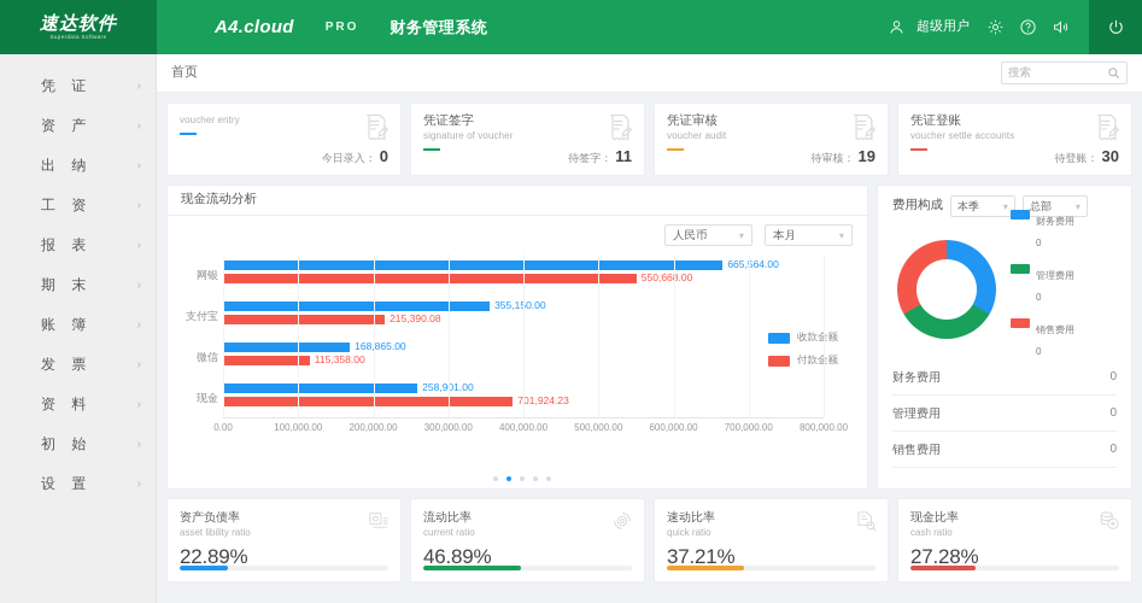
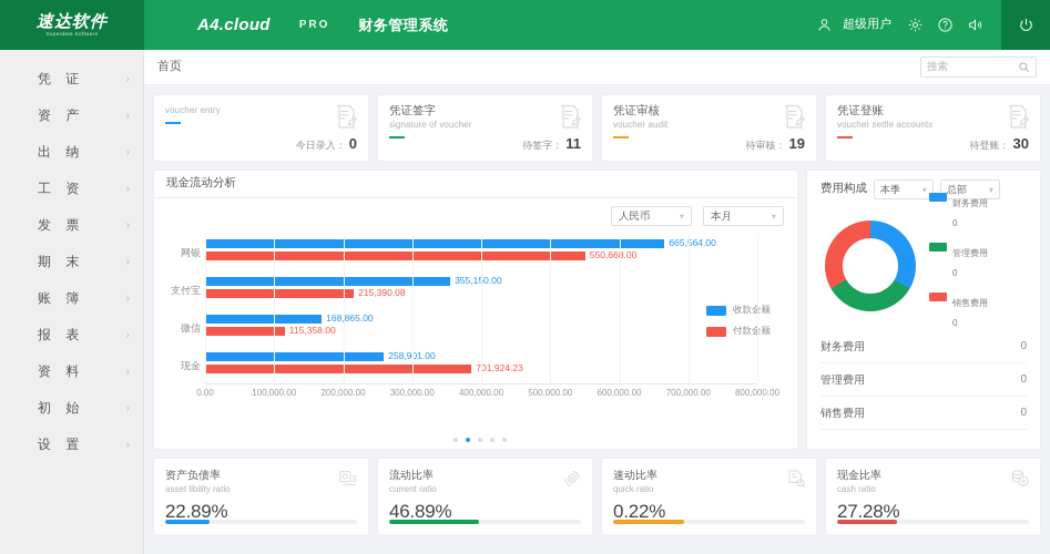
  速达软件
  A4.cloud
  PRO
  财务管理系统
  超级用户
  凭 证
  ›
  资 产
  ›
  出 纳
  ›
  工 资
  ›
- 报 表
+ 发 票
  ›
  期 末
  ›
  账 簿
  ›
- 发 票
+ 报 表
  ›
  资 料
  ›
  初 始
  ›
  设 置
  ›
  首页
  搜索
  voucher entry
  今日录入：
  0
  凭证签字
  signature of voucher
  待签字：
  11
  凭证审核
  voucher audit
  待审核：
  19
  凭证登账
  voucher settle accounts
  待登账：
  30
  现金流动分析
  人民币
  ▾
  本月
  ▾
  网银
  665,564.00
  550,668.00
  支付宝
  355,10.00
  215,390.08
  微信
  168865.00
  115,358.00
  现金
  258,901.00
  701,924.23
  0.00
  100,000.00
  200,000.00
  300,000.00
  400,000.00
  500,000.00
  600,000.00
  700,000.00
  800,000.00
  收款额
  付款额
  费用构成
  本季
  ▾
  总部
  ▾
  财务费用
  0
  管理费用
  0
  销售费用
  0
  财务费用
  0
  管理费用
  0
  销售费用
  0
  资产负债率
  asset libility ratio
  22.89%
  流动比率
  current ratio
  46.89%
  速动比率
  quick ratio
- 37.21%
+ 0.22%
  现金比率
  cash ratio
  27.28%
